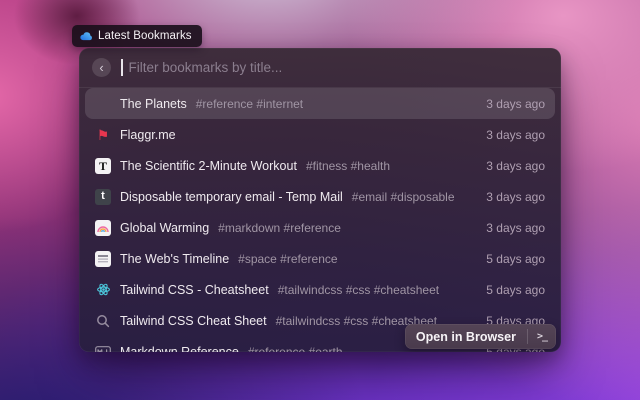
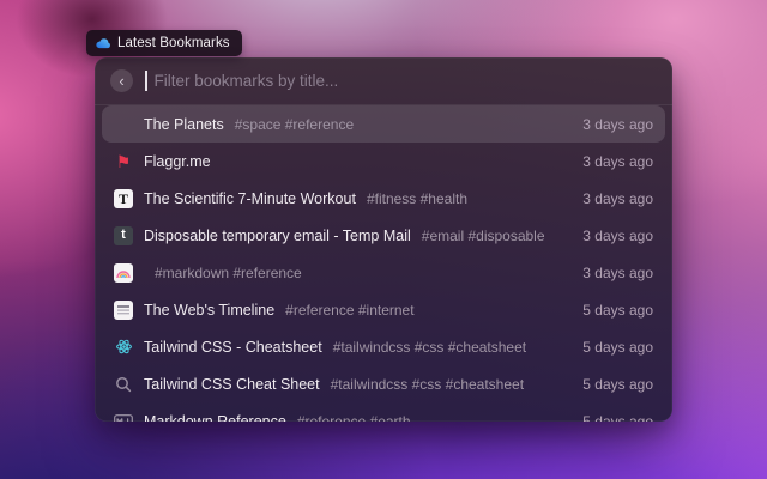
  Latest Bookmarks
  ‹
  Filter bookmarks by title...
  The Planets
- #reference #internet
+ #space #reference
  3 days ago
  ⚑
  Flaggr.me
  3 days ago
  T
- The Scientific 2-Minute Workout
+ The Scientific 7-Minute Workout
  #fitness #health
  3 days ago
  t
  Disposable temporary email - Temp Mail
  #email #disposable
  3 days ago
- Global Warming
  #markdown #reference
  3 days ago
  The Web's Timeline
- #space #reference
+ #reference #internet
  5 days ago
  Tailwind CSS - Cheatsheet
  #tailwindcss #css #cheatsheet
  5 days ago
  Tailwind CSS Cheat Sheet
  #tailwindcss #css #cheatsheet
  5 days ago
  Markdown Reference
  #reference #earth
  5 days ago
- Open in Browser
- >_
